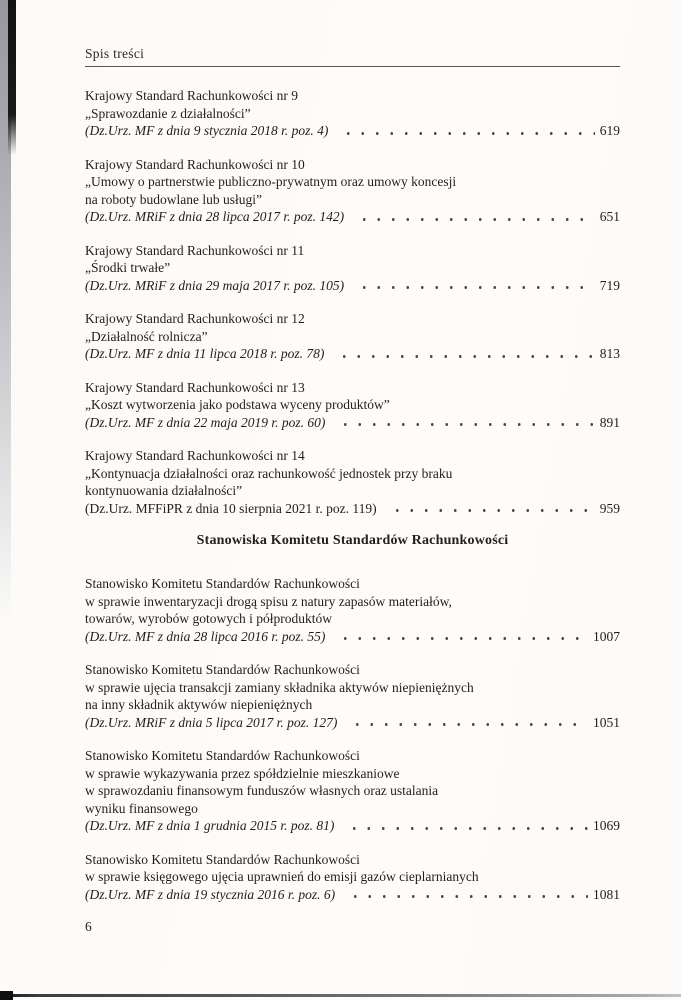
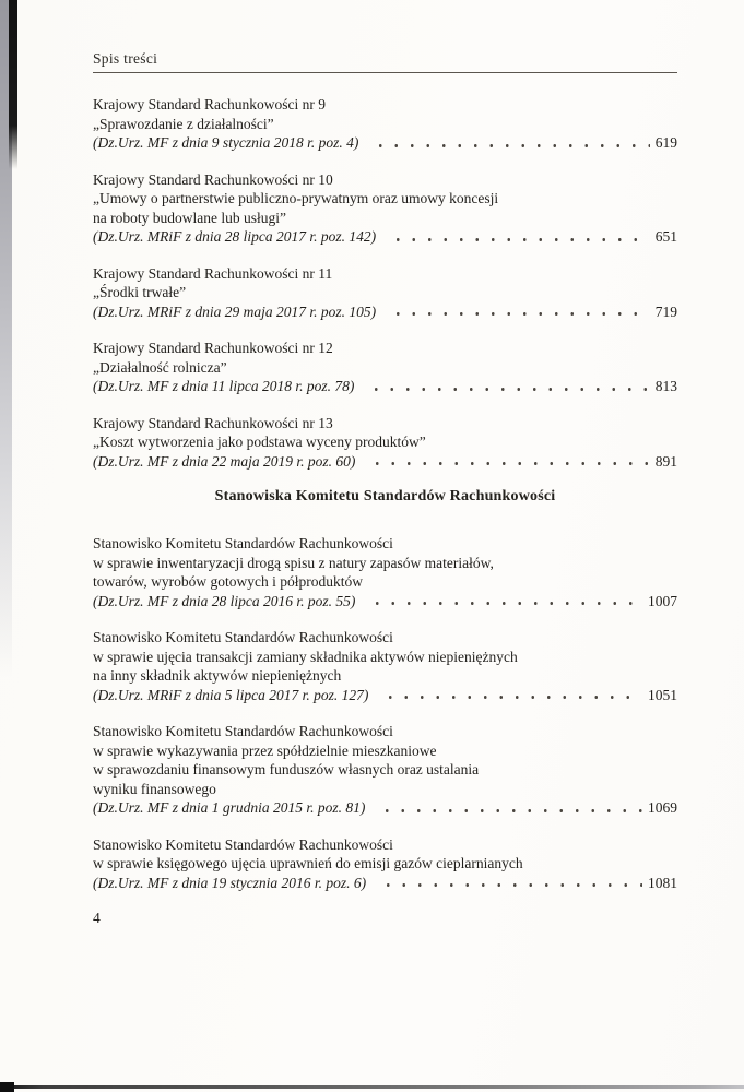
  Spis treści
  Krajowy Standard Rachunkowości nr 9
  „Sprawozdanie z działalności”
  (Dz.Urz. MF z dnia 9 stycznia 2018 r. poz. 4)
  619
  Krajowy Standard Rachunkowości nr 10
  „Umowy o partnerstwie publiczno-prywatnym oraz umowy koncesji
  na roboty budowlane lub usługi”
  (Dz.Urz. MRiF z dnia 28 lipca 2017 r. poz. 142)
  651
  Krajowy Standard Rachunkowości nr 11
  „Środki trwałe”
  (Dz.Urz. MRiF z dnia 29 maja 2017 r. poz. 105)
  719
  Krajowy Standard Rachunkowości nr 12
  „Działalność rolnicza”
  (Dz.Urz. MF z dnia 11 lipca 2018 r. poz. 78)
  813
  Krajowy Standard Rachunkowości nr 13
  „Koszt wytworzenia jako podstawa wyceny produktów”
  (Dz.Urz. MF z dnia 22 maja 2019 r. poz. 60)
  891
- Krajowy Standard Rachunkowości nr 14
- „Kontynuacja działalności oraz rachunkowość jednostek przy braku
- kontynuowania działalności”
- (Dz.Urz. MFFiPR z dnia 10 sierpnia 2021 r. poz. 119)
- 959
  Stanowiska Komitetu Standardów Rachunkowości
  Stanowisko Komitetu Standardów Rachunkowości
  w sprawie inwentaryzacji drogą spisu z natury zapasów materiałów,
  towarów, wyrobów gotowych i półproduktów
  (Dz.Urz. MF z dnia 28 lipca 2016 r. poz. 55)
  1007
  Stanowisko Komitetu Standardów Rachunkowości
  w sprawie ujęcia transakcji zamiany składnika aktywów niepieniężnych
  na inny składnik aktywów niepieniężnych
  (Dz.Urz. MRiF z dnia 5 lipca 2017 r. poz. 127)
  1051
  Stanowisko Komitetu Standardów Rachunkowości
  w sprawie wykazywania przez spółdzielnie mieszkaniowe
  w sprawozdaniu finansowym funduszów własnych oraz ustalania
  wyniku finansowego
  (Dz.Urz. MF z dnia 1 grudnia 2015 r. poz. 81)
  1069
  Stanowisko Komitetu Standardów Rachunkowości
  w sprawie księgowego ujęcia uprawnień do emisji gazów cieplarnianych
  (Dz.Urz. MF z dnia 19 stycznia 2016 r. poz. 6)
  1081
- 6
+ 4
